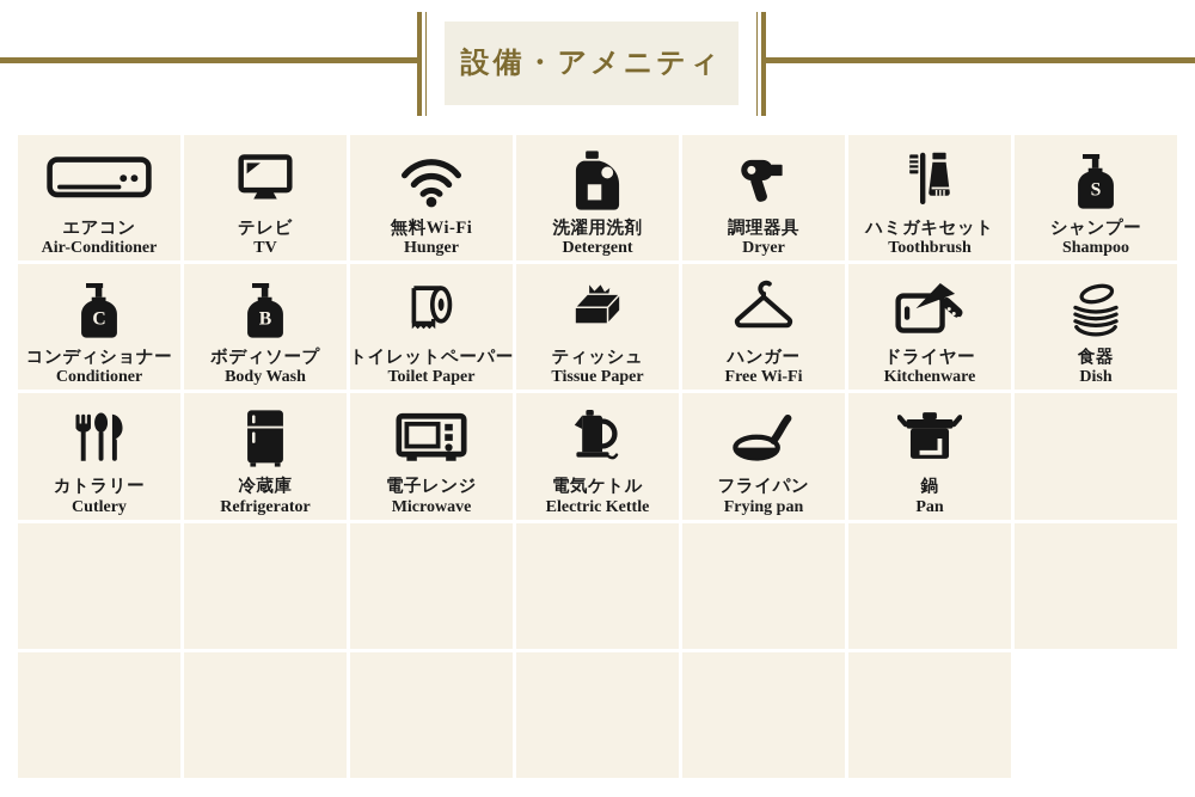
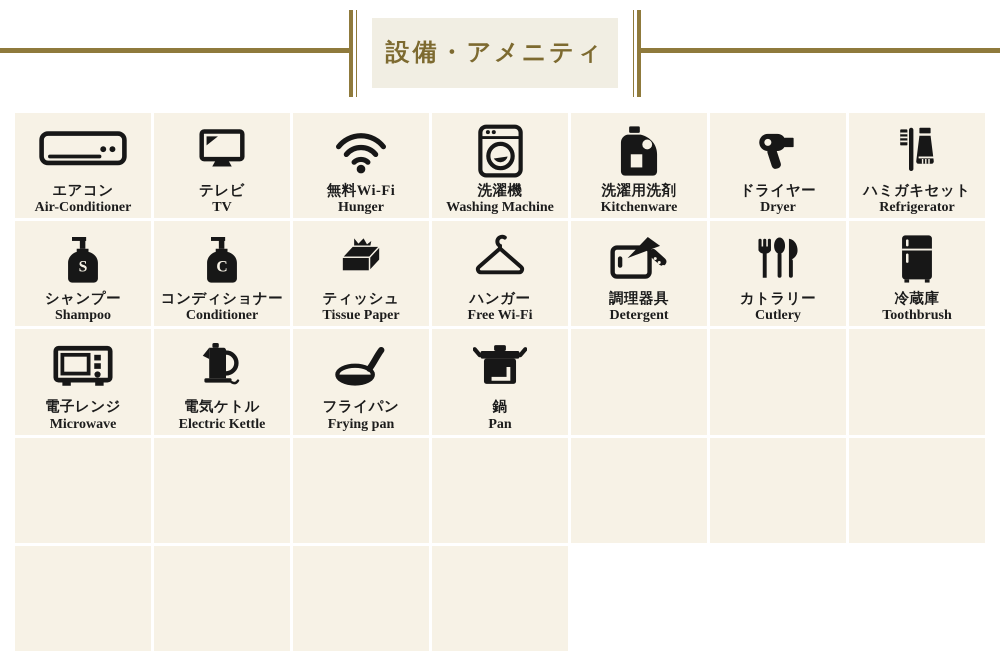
  設備・アメニティ
  エアコン
  Air-Conditioner
  テレビ
  TV
  無料Wi-Fi
  Hunger
+ 洗濯機
+ Washing Machine
  洗濯用洗剤
- Detergent
+ Kitchenware
- 調理器具
+ ドライヤー
  Dryer
  ハミガキセット
- Toothbrush
+ Refrigerator
  S
  シャンプー
  Shampoo
  C
  コンディショナー
  Conditioner
- B
- ボディソープ
- Body Wash
- トイレットペーパー
- Toilet Paper
  ティッシュ
  Tissue Paper
  ハンガー
  Free Wi-Fi
- ドライヤー
+ 調理器具
- Kitchenware
+ Detergent
- 食器
- Dish
  カトラリー
  Cutlery
  冷蔵庫
- Refrigerator
+ Toothbrush
  電子レンジ
  Microwave
  電気ケトル
  Electric Kettle
  フライパン
  Frying pan
  鍋
  Pan
